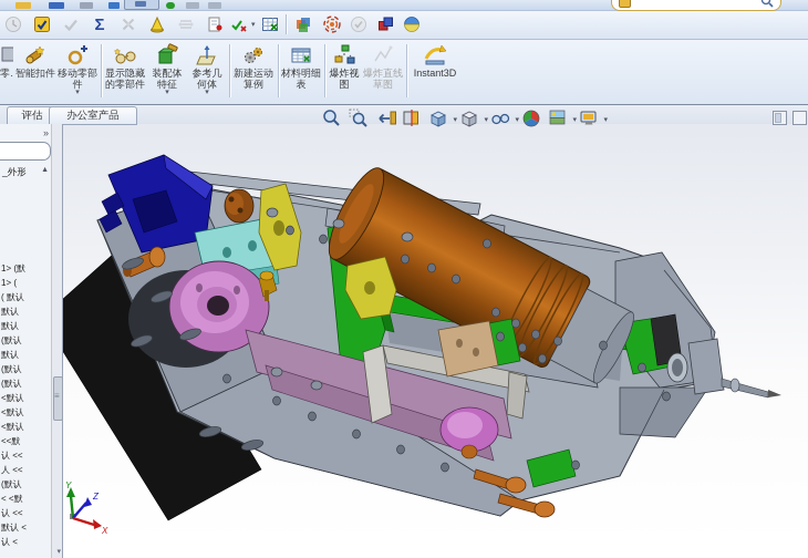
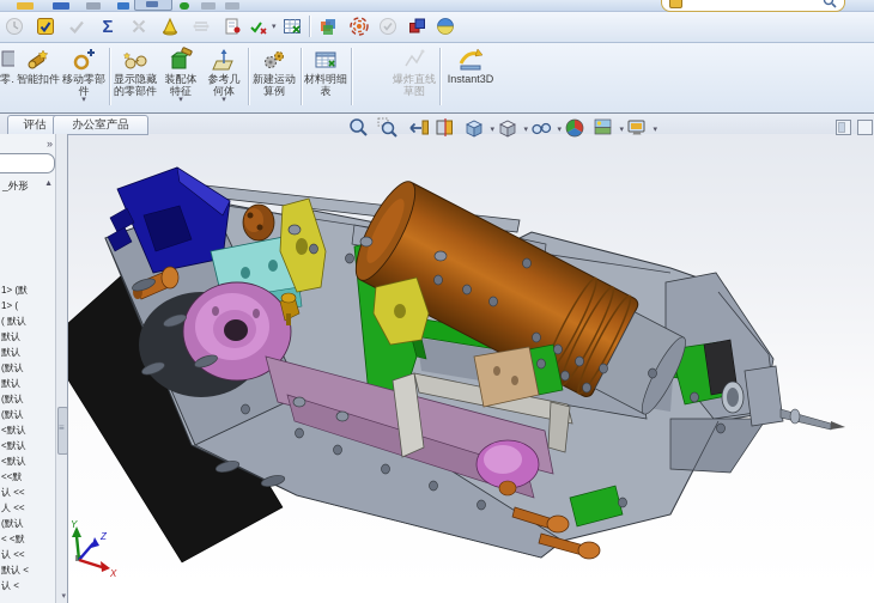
  Y
  Z
  X
  智能扣件
  移动零部件
  显示隐藏的零部件
  装配体特征
  参考几何体
  新建运动算例
  材料明细表
- 爆炸视图
  爆炸直线草图
  Instant3D
  评估
  办公室产品
  »
  _外形
  1> (默
  1> (
  ( 默认
  默认
  默认
  (默认
  默认
  (默认
  (默认
  <默认
  <默认
  <默认
  <<默
  认 <<
  人 <<
  (默认
  < <默
  认 <<
  默认 <
  认 <
